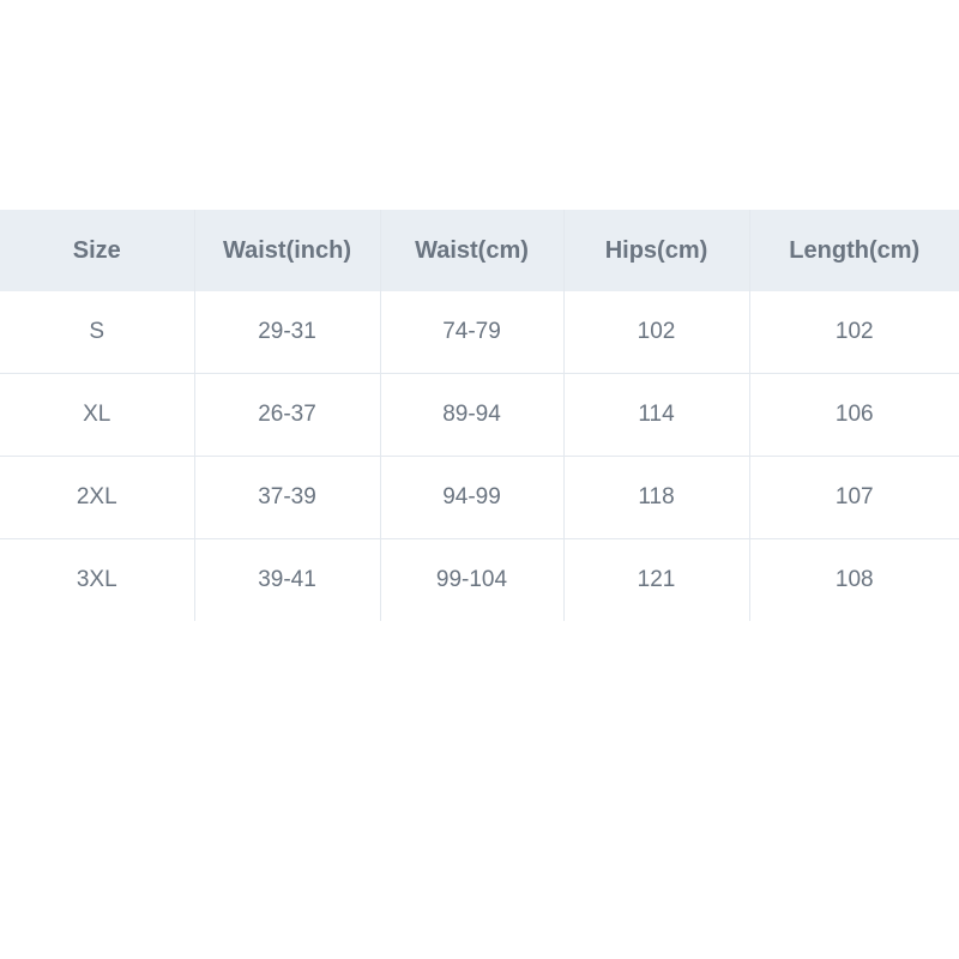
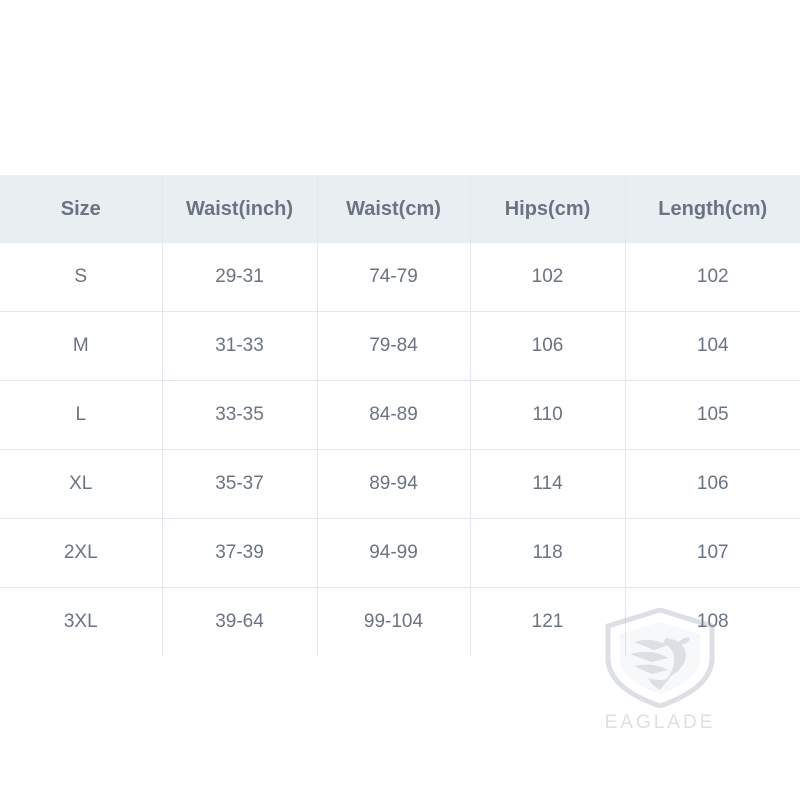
  Size	Waist(inch)	Waist(cm)	Hips(cm)	Length(cm)
  S	29-31	74-79	102	102
+ M	31-33	79-84	106	104
+ L	33-35	84-89	110	105
- XL	26-37	89-94	114	106
+ XL	35-37	89-94	114	106
  2XL	37-39	94-99	118	107
- 3XL	39-41	99-104	121	108
+ 3XL	39-64	99-104	121	108
+ EAGLADE
